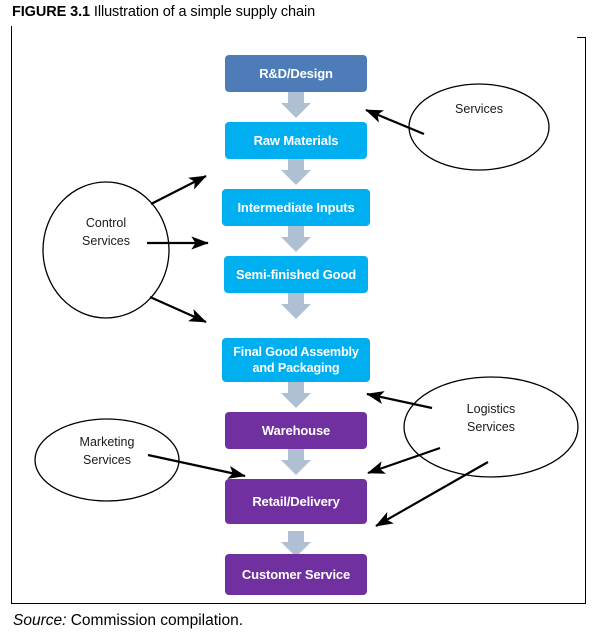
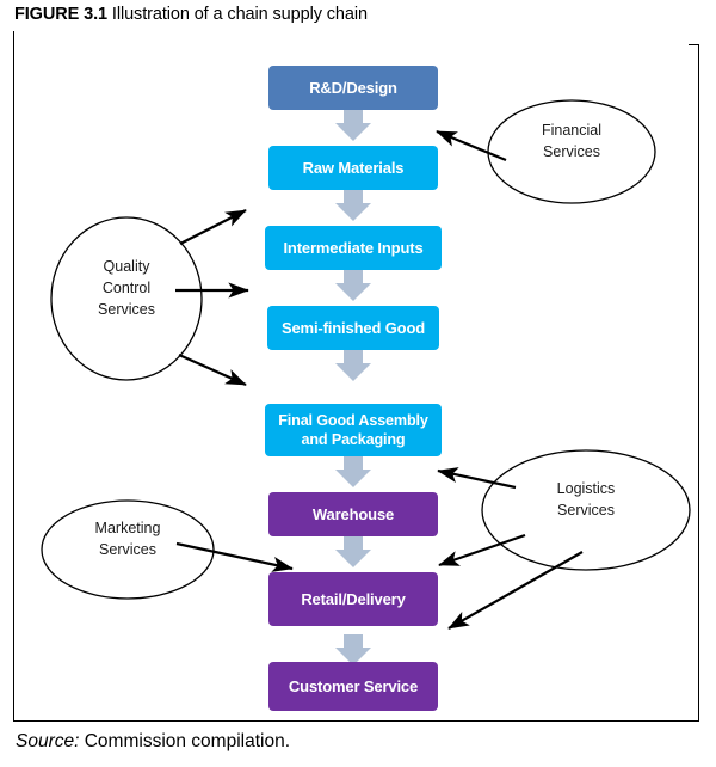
- FIGURE 3.1 Illustration of a simple supply chain
+ FIGURE 3.1 Illustration of a chain supply chain
  R&D/Design
  Raw Materials
  Intermediate Inputs
  Semi-finished Good
  Final Good Assembly
  and Packaging
  Warehouse
  Retail/Delivery
  Customer Service
+ Financial
  Services
+ Quality
  Control
  Services
  Marketing
  Services
  Logistics
  Services
  Source: Commission compilation.
